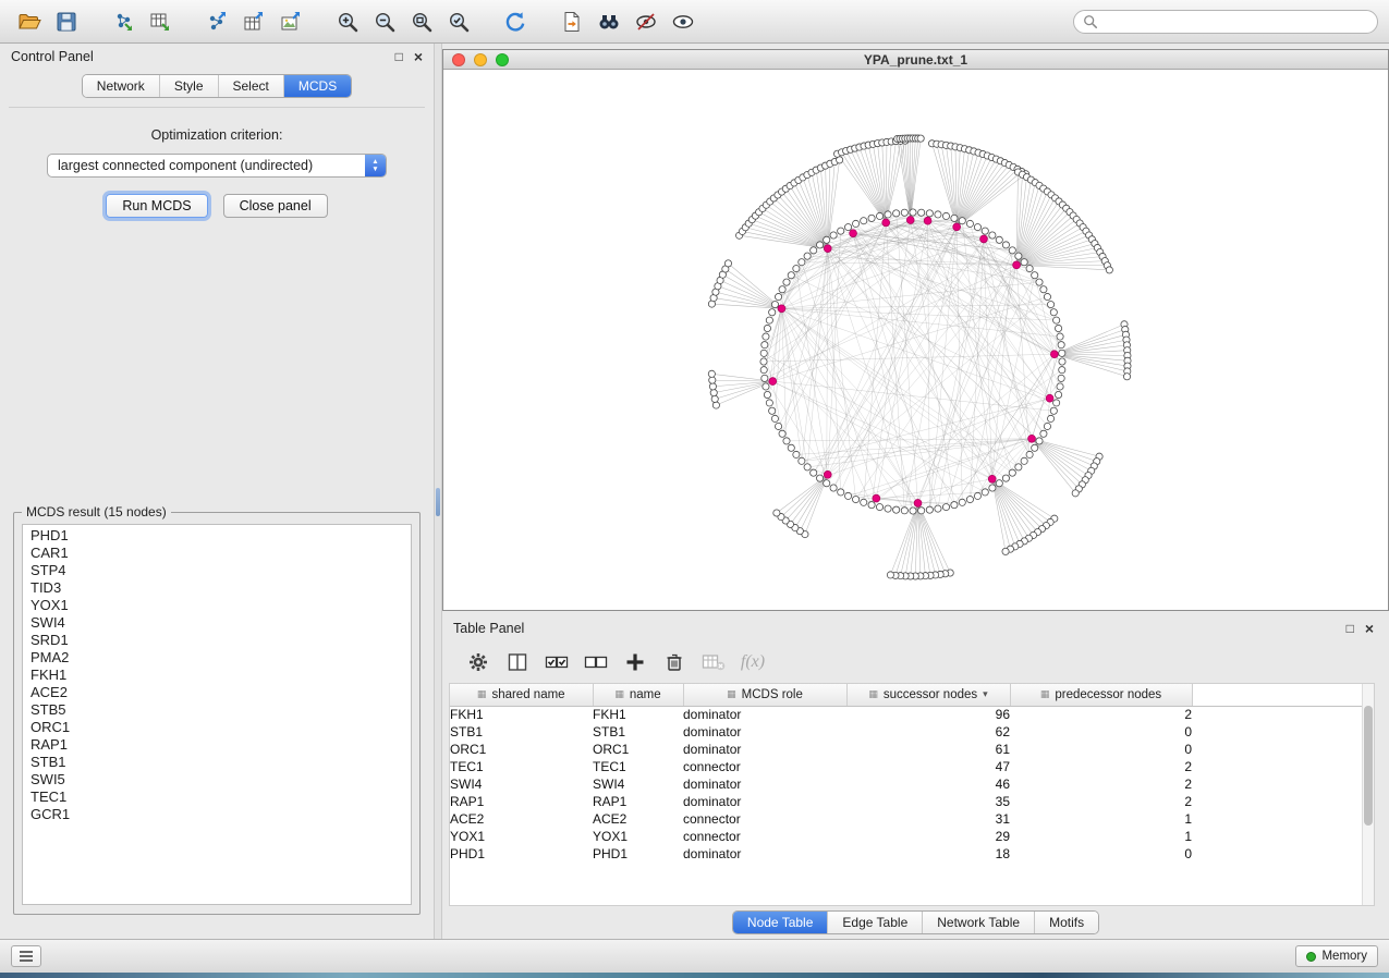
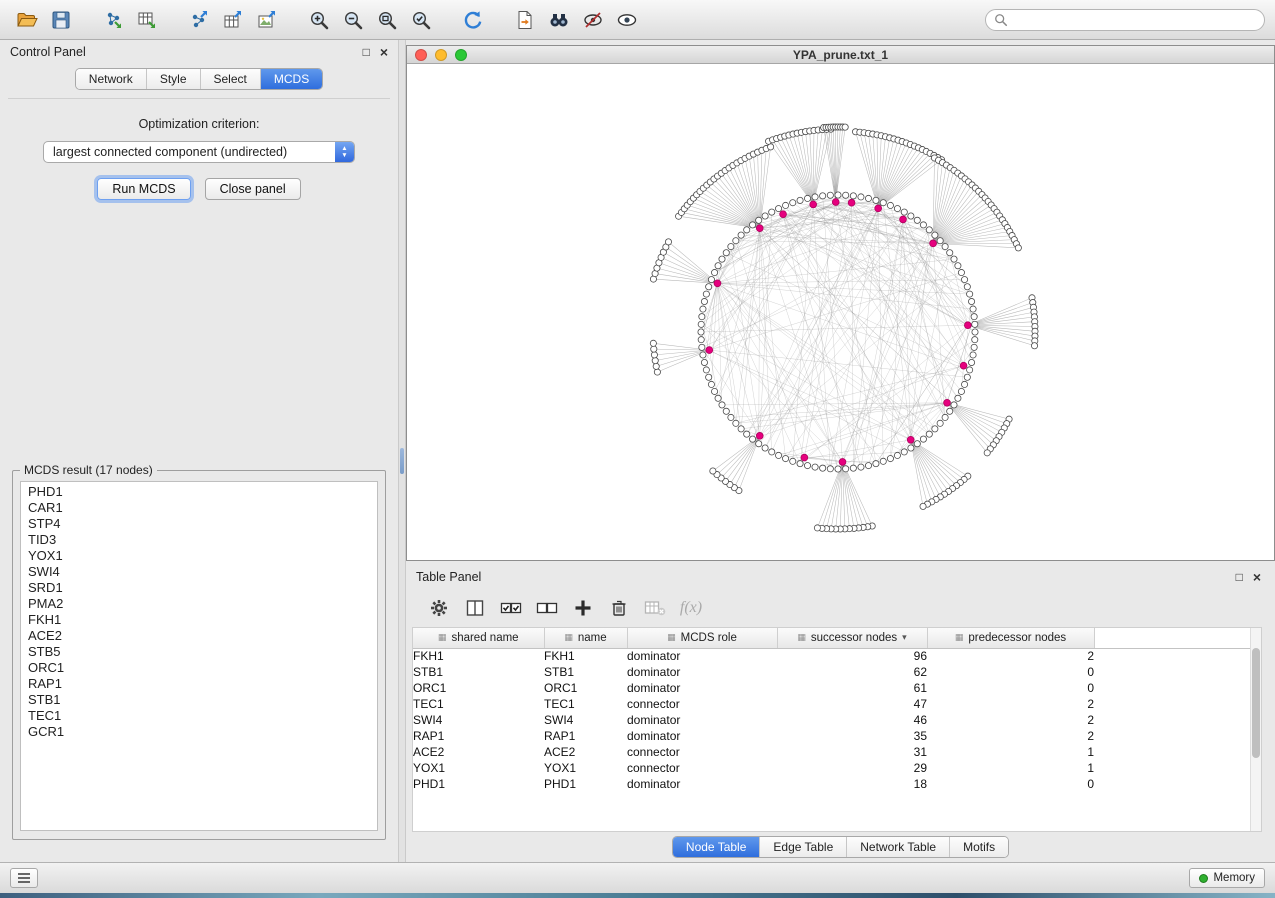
  Control Panel
  □
  ×
  Network
  Style
  Select
  MCDS
  Optimization criterion:
  largest connected component (undirected)
  Run MCDS
  Close panel
- MCDS result (15 nodes)
+ MCDS result (17 nodes)
  PHD1
  CAR1
  STP4
  TID3
  YOX1
  SWI4
  SRD1
  PMA2
  FKH1
  ACE2
  STB5
  ORC1
  RAP1
  STB1
- SWI5
  TEC1
  GCR1
  YPA_prune.txt_1
  Table Panel
  □
  ×
  f(x)
  ▦ shared name	▦ name	▦ MCDS role	▦ successor nodes ▾	▦ predecessor nodes
  FKH1	FKH1	dominator	96	2
  STB1	STB1	dominator	62	0
  ORC1	ORC1	dominator	61	0
  TEC1	TEC1	connector	47	2
  SWI4	SWI4	dominator	46	2
  RAP1	RAP1	dominator	35	2
  ACE2	ACE2	connector	31	1
  YOX1	YOX1	connector	29	1
  PHD1	PHD1	dominator	18	0
  Node Table
  Edge Table
  Network Table
  Motifs
  Memory
